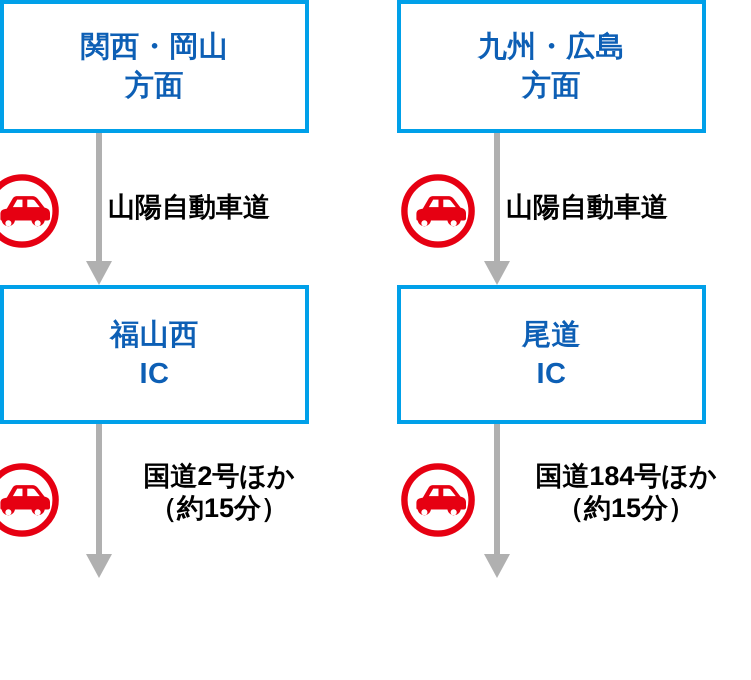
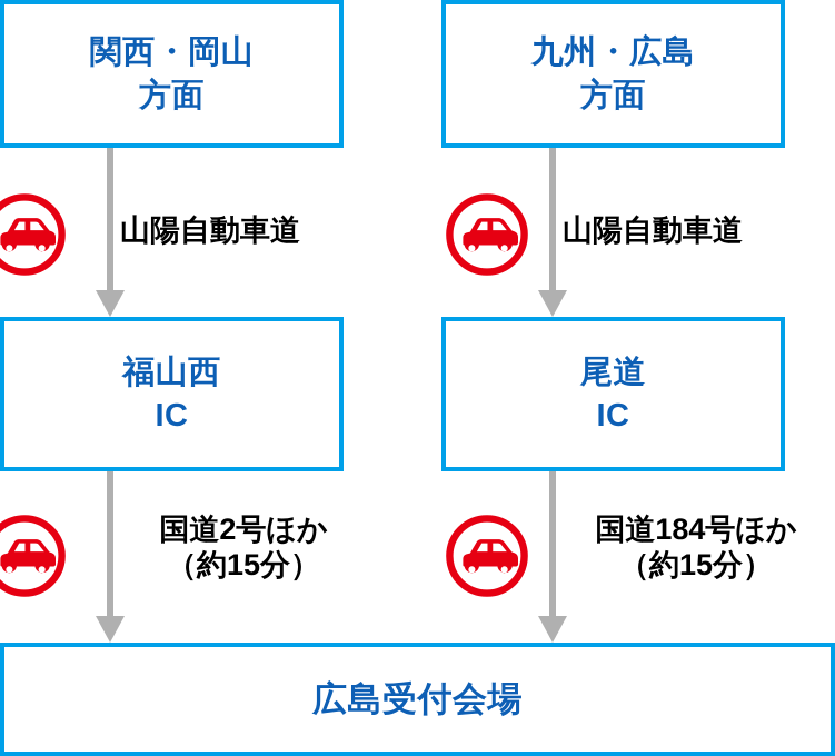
  関西・岡山
  方面
  九州・広島
  方面
  山陽自動車道
  山陽自動車道
  福山西
  IC
  尾道
  IC
  国道2号ほか
  （約15分）
  国道184号ほか
  （約15分）
+ 広島受付会場
